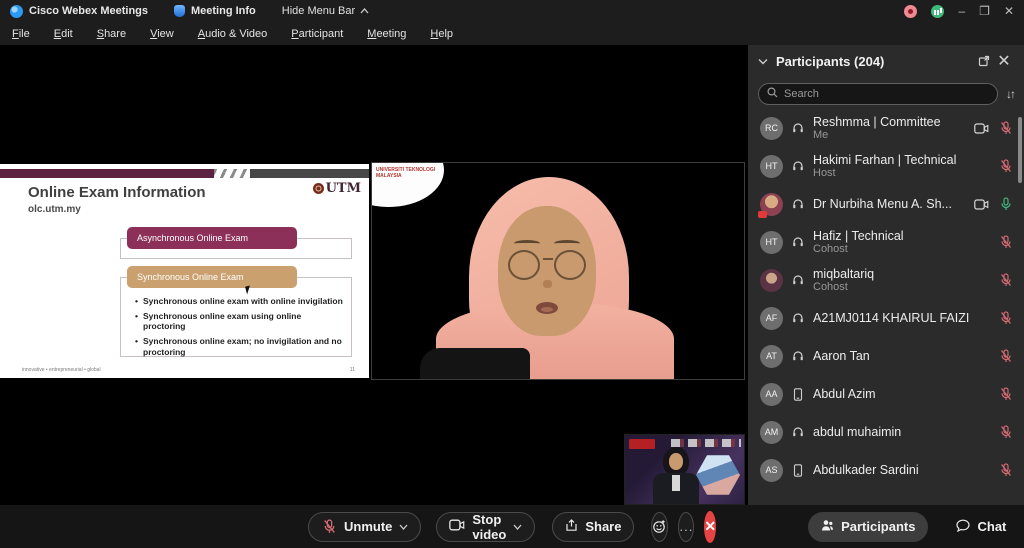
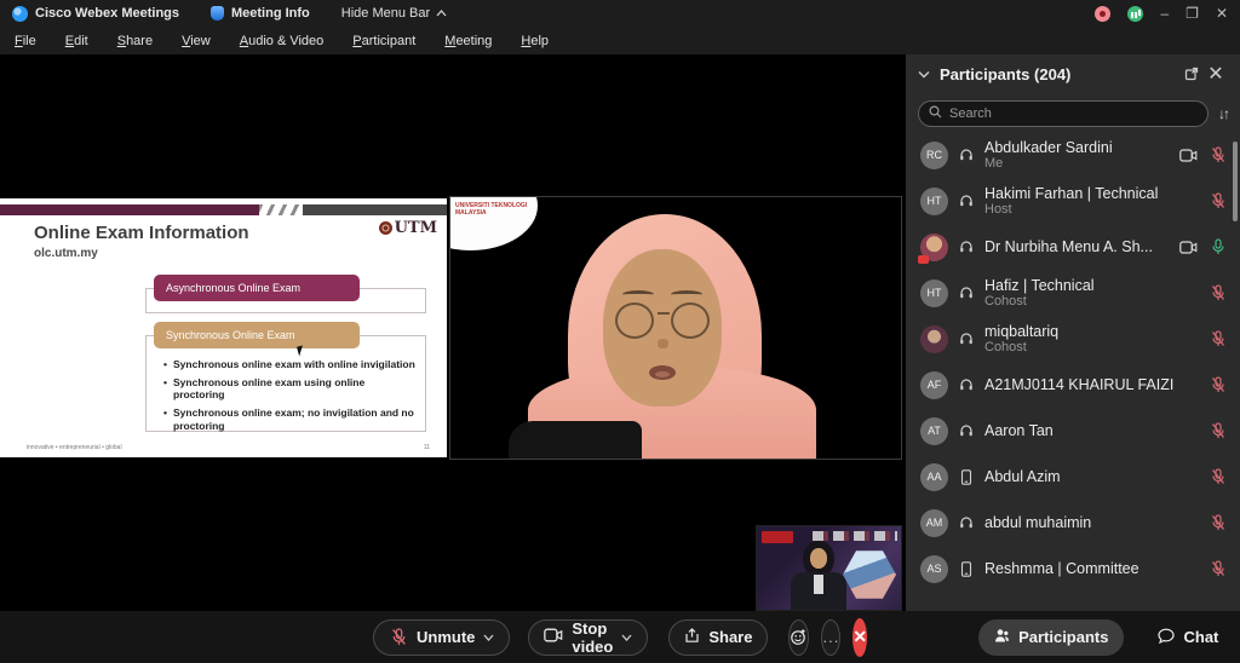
  Cisco Webex Meetings
  Meeting Info
  Hide Menu Bar
  –
  ❐
  ✕
  File
  Edit
  Share
  View
  Audio & Video
  Participant
  Meeting
  Help
  UTM
  Online Exam Information
  olc.utm.my
  Asynchronous Online Exam
  Synchronous online exam with online invigilation
  Synchronous online exam using online proctoring
  Synchronous online exam; no invigilation and no proctoring
  Synchronous Online Exam
  Participants (204)
  ✕
  Search
  ↓↑
  RC
- Reshmma | Committee
+ Abdulkader Sardini
  Me
  HT
  Hakimi Farhan | Technical
  Host
  Dr Nurbiha Menu A. Sh...
  HT
  Hafiz | Technical
  Cohost
  miqbaltariq
  Cohost
  AF
  A21MJ0114 KHAIRUL FAIZI
  AT
  Aaron Tan
  AA
  Abdul Azim
  AM
  abdul muhaimin
  AS
- Abdulkader Sardini
+ Reshmma | Committee
  Unmute
  Stop video
  Share
  ...
  ✕
  Participants
  Chat
